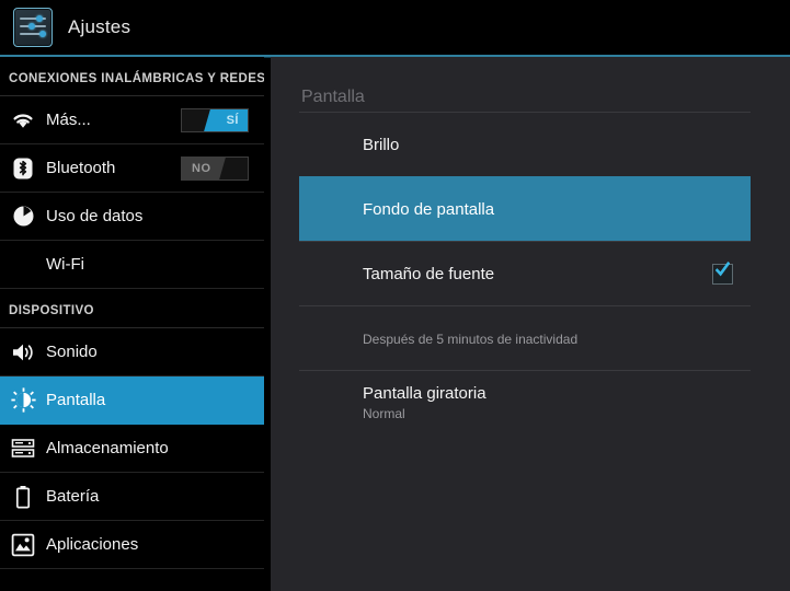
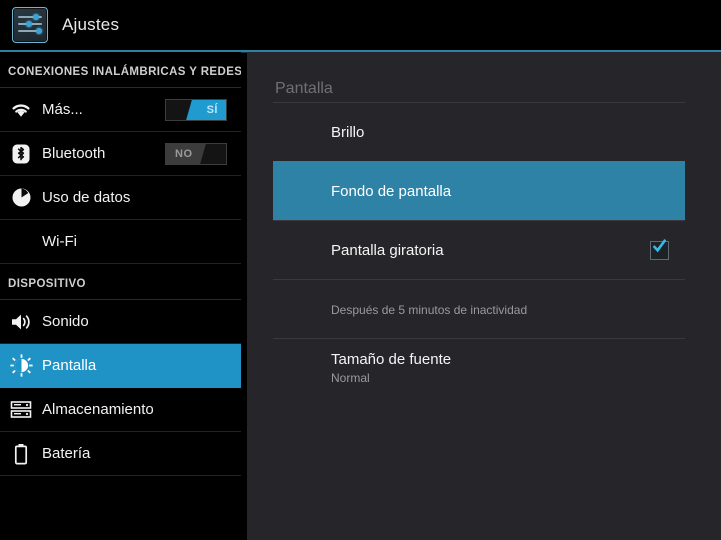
  Ajustes
  CONEXIONES INALÁMBRICAS Y REDES
  Más...
  SÍ
  Bluetooth
  NO
  Uso de datos
  Wi-Fi
  DISPOSITIVO
  Sonido
  Pantalla
  Almacenamiento
  Batería
- Aplicaciones
  Pantalla
  Brillo
  Fondo de pantalla
- Tamaño de fuente
+ Pantalla giratoria
  Después de 5 minutos de inactividad
- Pantalla giratoria
+ Tamaño de fuente
  Normal
